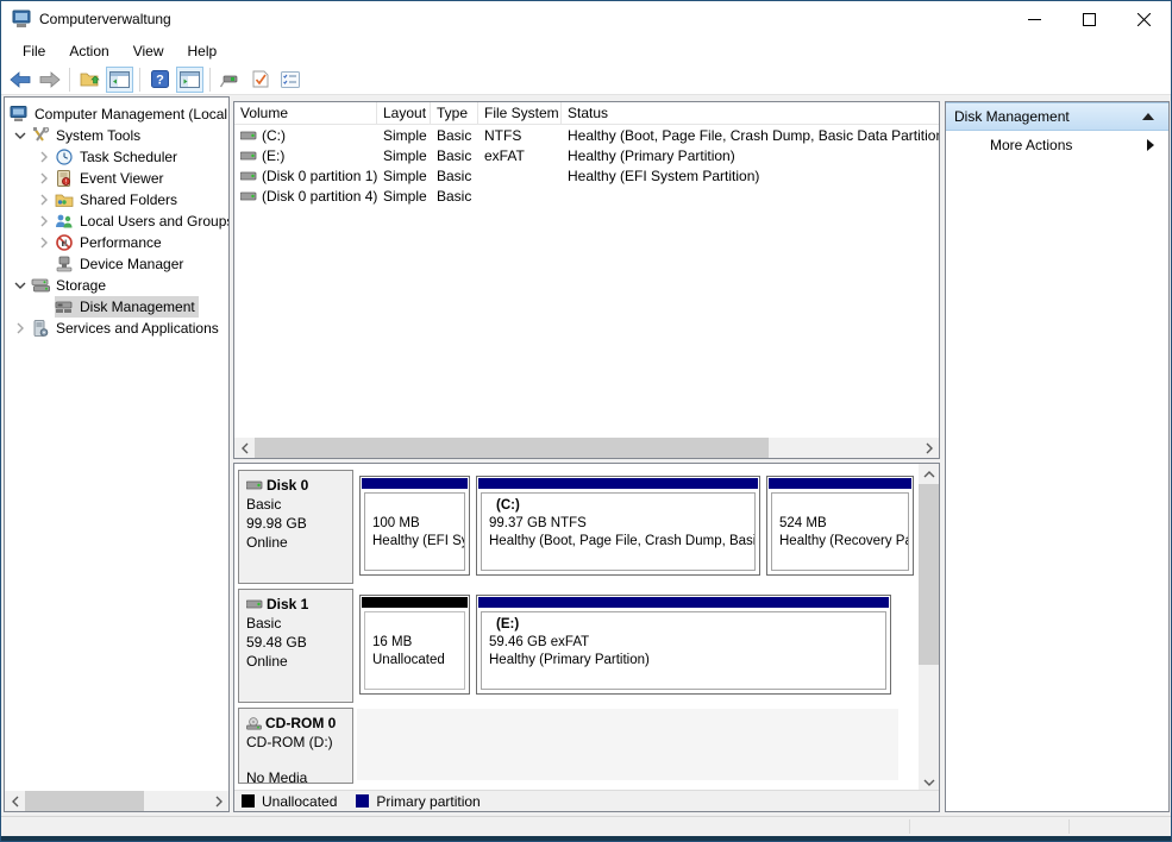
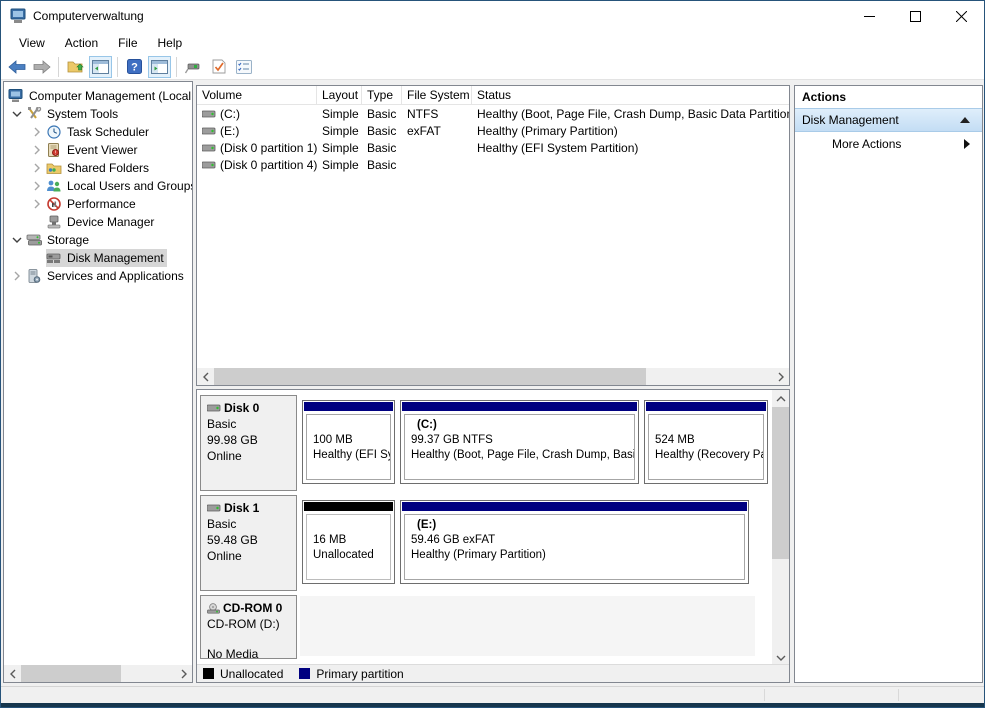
  Computerverwaltung
- File
+ View
  Action
- View
+ File
  Help
  ?
  Computer Management (Local
  System Tools
  Task Scheduler
  Event Viewer
  Shared Folders
  Local Users and Group
  Performance
  Device Manager
  Storage
  Disk Management
  Services and Applications
  Volume
  Layout
  Type
  File System
  Status
  (C:)
  Simple
  Basic
  NTFS
  Healthy (Boot, Page File, Crash Dump, Basic Data Partitio
  (E:)
  Simple
  Basic
  exFAT
  Healthy (Primary Partition)
  (Disk 0 partition 1)
  Simple
  Basic
  Healthy (EFI System Partition)
  (Disk 0 partition 4)
  Simple
  Basic
  Disk 0
  Basic
  99.98 GB
  Online
  100 MB
  Healthy (EFI S
  (C:)
  99.37 GB NTFS
  Healthy (Boot, Page File, Crash Dump, Bas
  524 MB
  Healthy (Recovery P
  Disk 1
  Basic
  59.48 GB
  Online
  16 MB
  Unallocated
  (E:)
  59.46 GB exFAT
  Healthy (Primary Partition)
  CD-ROM 0
  CD-ROM (D:)
  No Media
  Unallocated
  Primary partition
+ Actions
  Disk Management
  More Actions
